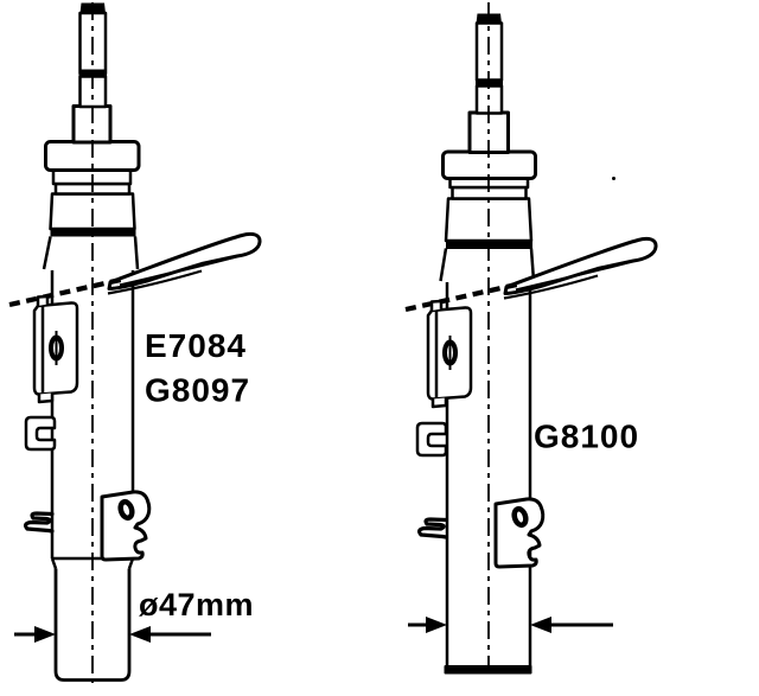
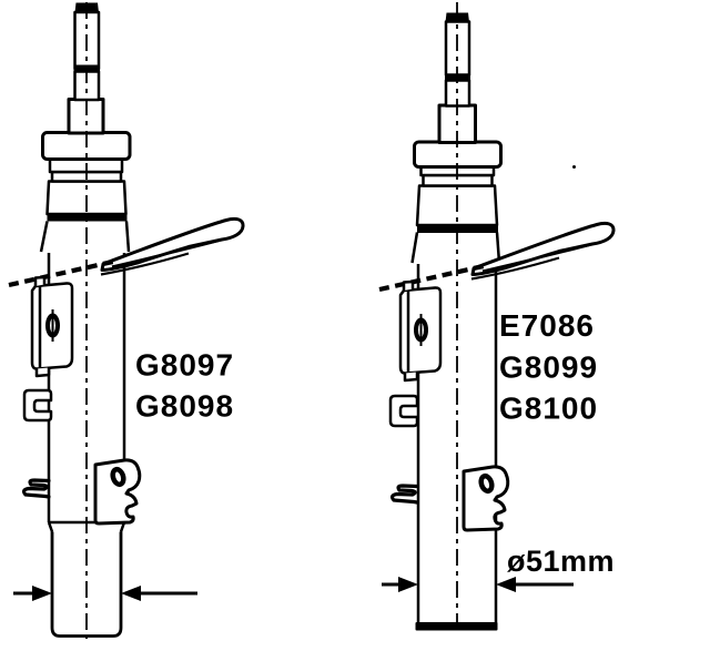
- ø47mm
- E7084
  G8097
+ G8098
+ ø51mm
+ E7086
+ G8099
  G8100
